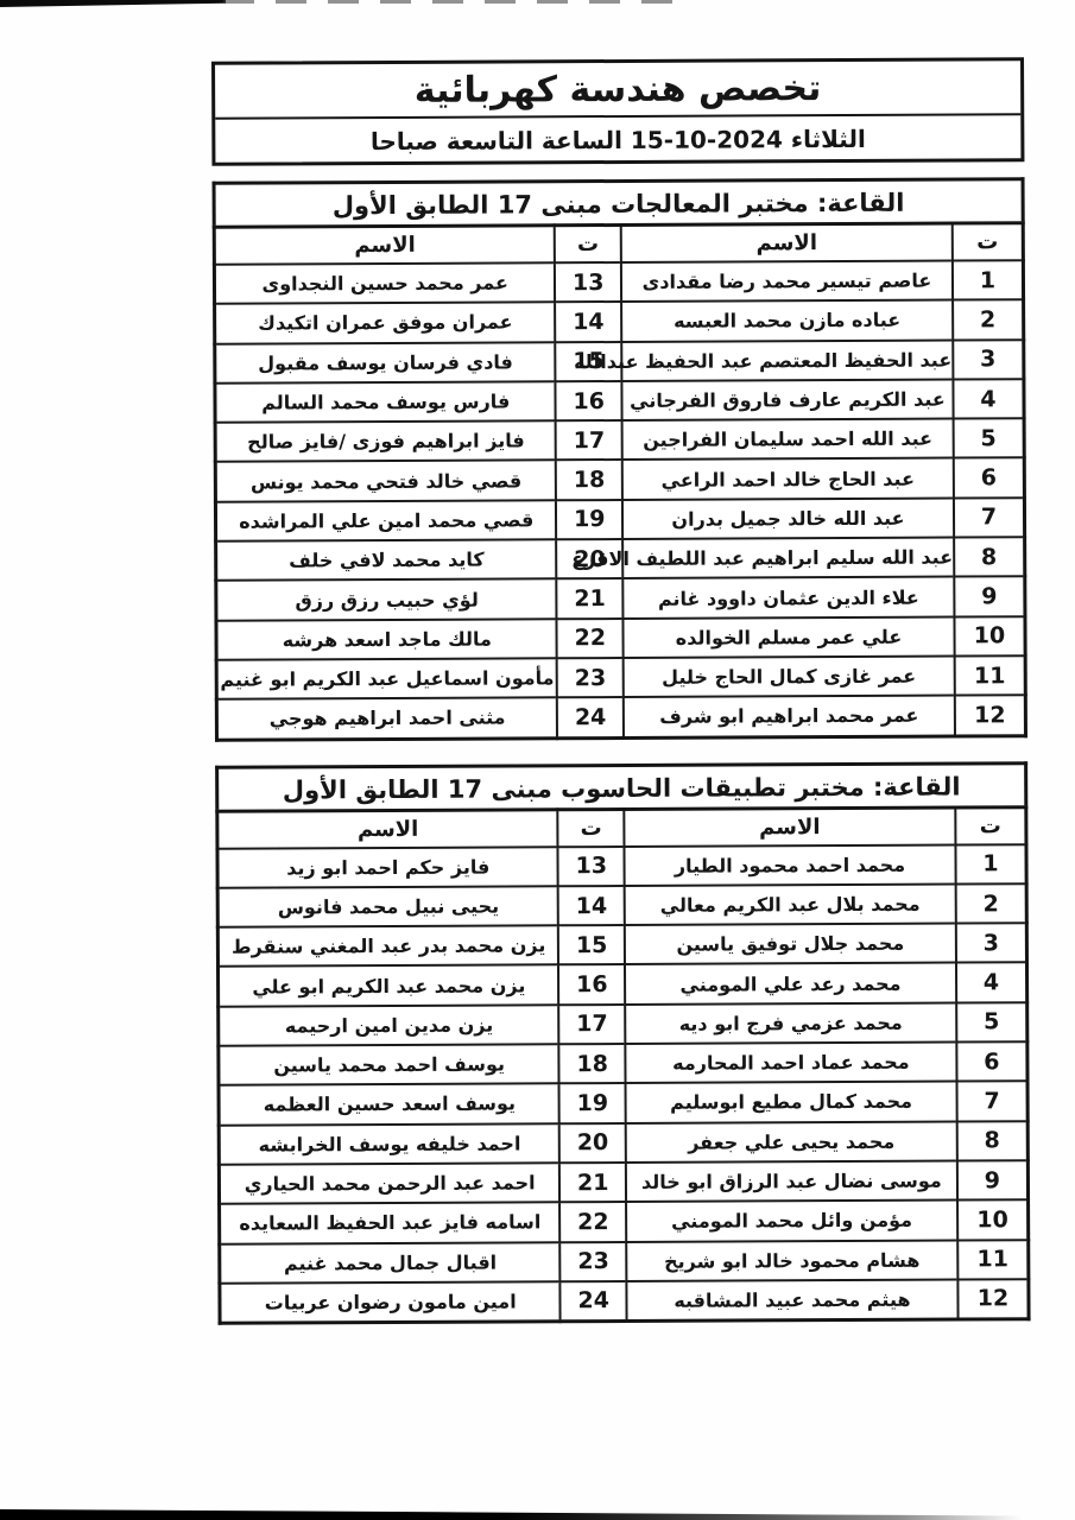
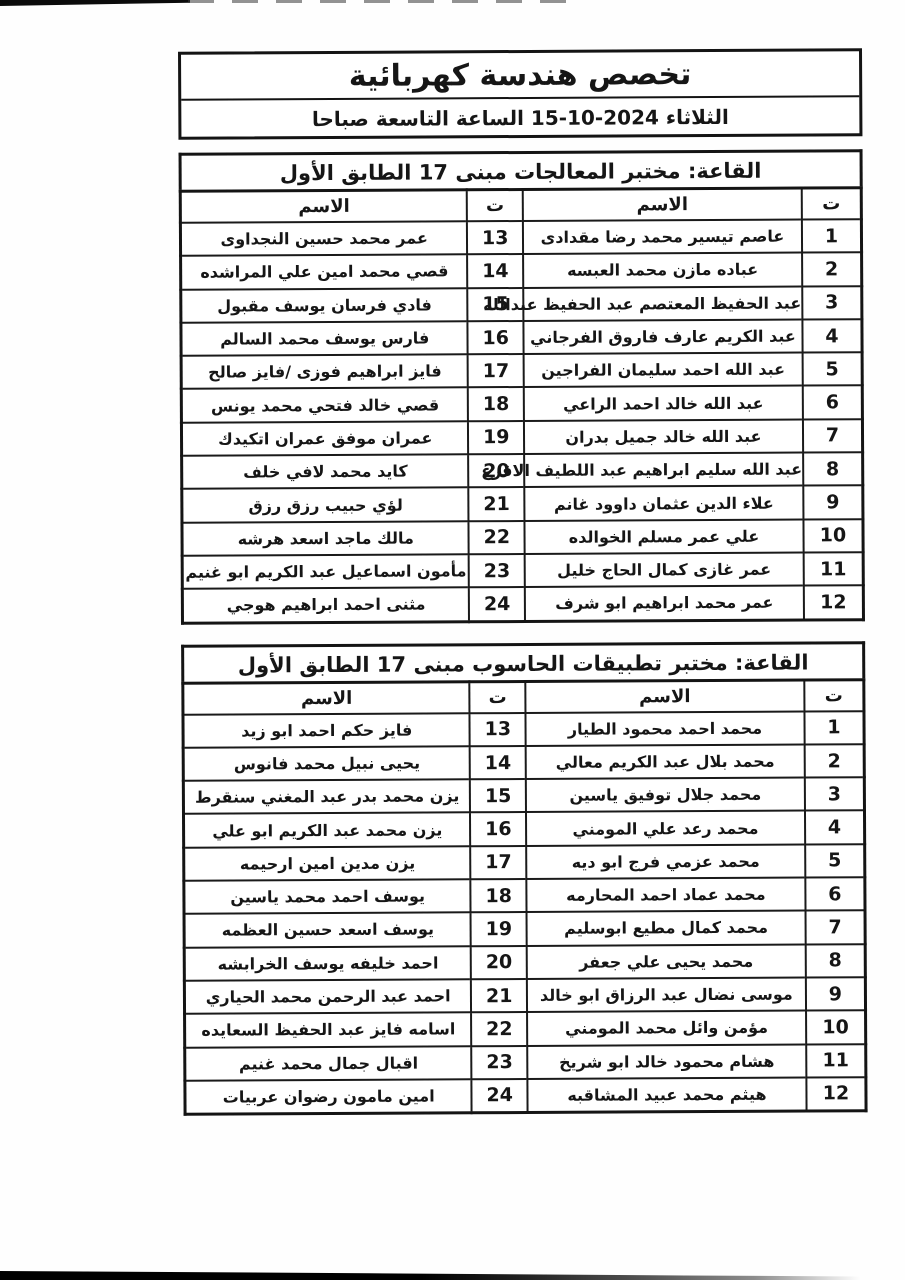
  تخصص هندسة كهربائية
  الثلاثاء 2024-10-15 الساعة التاسعة صباحا
  القاعة: مختبر المعالجات مبنى 17 الطابق الأول
  ت	الاسم	ت	الاسم
  1	عاصم تيسير محمد رضا مقدادى	13	عمر محمد حسين النجداوى
- 2	عباده مازن محمد العبسه	14	عمران موفق عمران اتكيدك
+ 2	عباده مازن محمد العبسه	14	قصي محمد امين علي المراشده
  3	عبد الحفيظ المعتصم عبد الحفيظ عبدالله	15	فادي فرسان يوسف مقبول
  4	عبد الكريم عارف فاروق الفرجاني	16	فارس يوسف محمد السالم
  5	عبد الله احمد سليمان الفراجين	17	فايز ابراهيم فوزى /فايز صالح
- 6	عبد الحاج خالد احمد الراعي	18	قصي خالد فتحي محمد يونس
+ 6	عبد الله خالد احمد الراعي	18	قصي خالد فتحي محمد يونس
- 7	عبد الله خالد جميل بدران	19	قصي محمد امين علي المراشده
+ 7	عبد الله خالد جميل بدران	19	عمران موفق عمران اتكيدك
  8	عبد الله سليم ابراهيم عبد اللطيف الاقرع	20	كايد محمد لافي خلف
  9	علاء الدين عثمان داوود غانم	21	لؤي حبيب رزق رزق
  10	علي عمر مسلم الخوالده	22	مالك ماجد اسعد هرشه
  11	عمر غازى كمال الحاج خليل	23	مأمون اسماعيل عبد الكريم ابو غنيم
  12	عمر محمد ابراهيم ابو شرف	24	مثنى احمد ابراهيم هوجي
  القاعة: مختبر تطبيقات الحاسوب مبنى 17 الطابق الأول
  ت	الاسم	ت	الاسم
  1	محمد احمد محمود الطيار	13	فايز حكم احمد ابو زيد
  2	محمد بلال عبد الكريم معالي	14	يحيى نبيل محمد فانوس
  3	محمد جلال توفيق ياسين	15	يزن محمد بدر عبد المغني سنقرط
  4	محمد رعد علي المومني	16	يزن محمد عبد الكريم ابو علي
  5	محمد عزمي فرج ابو ديه	17	يزن مدين امين ارحيمه
  6	محمد عماد احمد المحارمه	18	يوسف احمد محمد ياسين
  7	محمد كمال مطيع ابوسليم	19	يوسف اسعد حسين العظمه
  8	محمد يحيى علي جعفر	20	احمد خليفه يوسف الخرابشه
  9	موسى نضال عبد الرزاق ابو خالد	21	احمد عبد الرحمن محمد الحياري
  10	مؤمن وائل محمد المومني	22	اسامه فايز عبد الحفيظ السعايده
  11	هشام محمود خالد ابو شريخ	23	اقبال جمال محمد غنيم
  12	هيثم محمد عبيد المشاقبه	24	امين مامون رضوان عربيات
